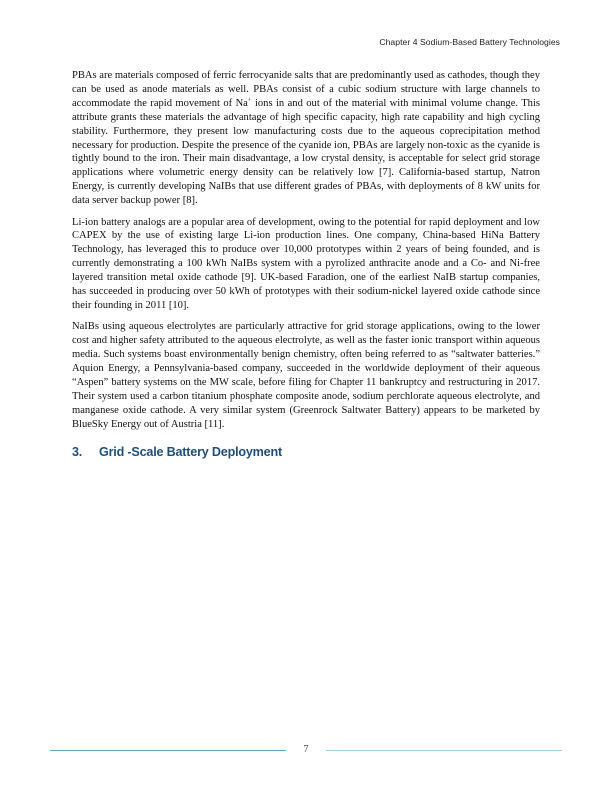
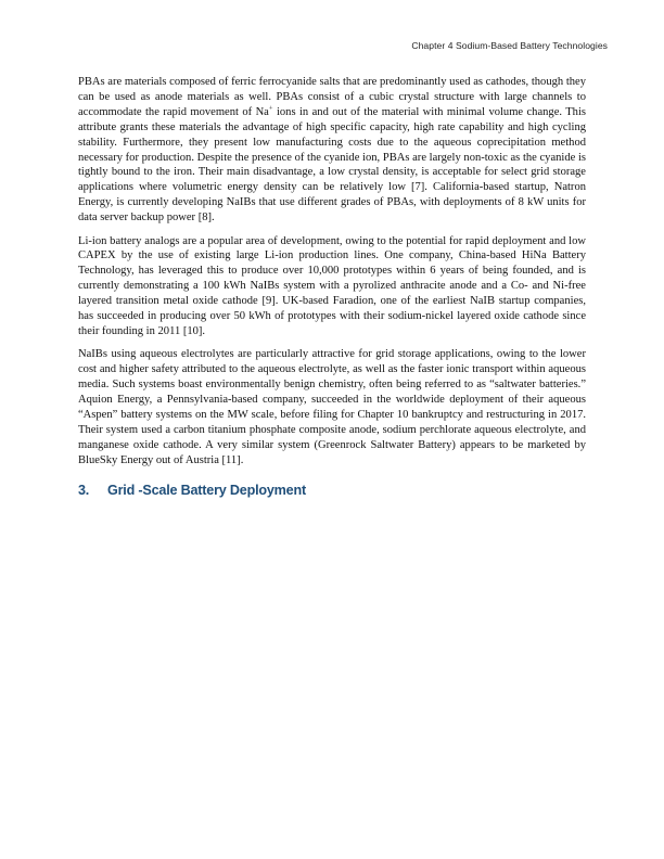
  Chapter 4 Sodium-Based Battery Technologies
- PBAs are materials composed of ferric ferrocyanide salts that are predominantly used as cathodes, though they can be used as anode materials as well. PBAs consist of a cubic sodium structure with large channels to accommodate the rapid movement of Na ions in and out of the material with minimal volume change. This attribute grants these materials the advantage of high specific capacity, high rate capability and high cycling stability. Furthermore, they present low manufacturing costs due to the aqueous coprecipitation method necessary for production. Despite the presence of the cyanide ion, PBAs are largely non-toxic as the cyanide is tightly bound to the iron. Their main disadvantage, a low crystal density, is acceptable for select grid storage applications where volumetric energy density can be relatively low [7]. California-based startup, Natron Energy, is currently developing NaIBs that use different grades of PBAs, with deployments of 8 kW units for data server backup power [8].
+ PBAs are materials composed of ferric ferrocyanide salts that are predominantly used as cathodes, though they can be used as anode materials as well. PBAs consist of a cubic crystal structure with large channels to accommodate the rapid movement of Na ions in and out of the material with minimal volume change. This attribute grants these materials the advantage of high specific capacity, high rate capability and high cycling stability. Furthermore, they present low manufacturing costs due to the aqueous coprecipitation method necessary for production. Despite the presence of the cyanide ion, PBAs are largely non-toxic as the cyanide is tightly bound to the iron. Their main disadvantage, a low crystal density, is acceptable for select grid storage applications where volumetric energy density can be relatively low [7]. California-based startup, Natron Energy, is currently developing NaIBs that use different grades of PBAs, with deployments of 8 kW units for data server backup power [8].
- Li-ion battery analogs are a popular area of development, owing to the potential for rapid deployment and low CAPEX by the use of existing large Li-ion production lines. One company, China-based HiNa Battery Technology, has leveraged this to produce over 10,000 prototypes within 2 years of being founded, and is currently demonstrating a 100 kWh NaIBs system with a pyrolized anthracite anode and a Co- and Ni-free layered transition metal oxide cathode [9]. UK-based Faradion, one of the earliest NaIB startup companies, has succeeded in producing over 50 kWh of prototypes with their sodium-nickel layered oxide cathode since their founding in 2011 [10].
+ Li-ion battery analogs are a popular area of development, owing to the potential for rapid deployment and low CAPEX by the use of existing large Li-ion production lines. One company, China-based HiNa Battery Technology, has leveraged this to produce over 10,000 prototypes within 6 years of being founded, and is currently demonstrating a 100 kWh NaIBs system with a pyrolized anthracite anode and a Co- and Ni-free layered transition metal oxide cathode [9]. UK-based Faradion, one of the earliest NaIB startup companies, has succeeded in producing over 50 kWh of prototypes with their sodium-nickel layered oxide cathode since their founding in 2011 [10].
- NaIBs using aqueous electrolytes are particularly attractive for grid storage applications, owing to the lower cost and higher safety attributed to the aqueous electrolyte, as well as the faster ionic transport within aqueous media. Such systems boast environmentally benign chemistry, often being referred to as “saltwater batteries.” Aquion Energy, a Pennsylvania-based company, succeeded in the worldwide deployment of their aqueous “Aspen” battery systems on the MW scale, before filing for Chapter 11 bankruptcy and restructuring in 2017. Their system used a carbon titanium phosphate composite anode, sodium perchlorate aqueous electrolyte, and manganese oxide cathode. A very similar system (Greenrock Saltwater Battery) appears to be marketed by BlueSky Energy out of Austria [11].
+ NaIBs using aqueous electrolytes are particularly attractive for grid storage applications, owing to the lower cost and higher safety attributed to the aqueous electrolyte, as well as the faster ionic transport within aqueous media. Such systems boast environmentally benign chemistry, often being referred to as “saltwater batteries.” Aquion Energy, a Pennsylvania-based company, succeeded in the worldwide deployment of their aqueous “Aspen” battery systems on the MW scale, before filing for Chapter 10 bankruptcy and restructuring in 2017. Their system used a carbon titanium phosphate composite anode, sodium perchlorate aqueous electrolyte, and manganese oxide cathode. A very similar system (Greenrock Saltwater Battery) appears to be marketed by BlueSky Energy out of Austria [11].
  3. Grid -Scale Battery Deployment
- 7
